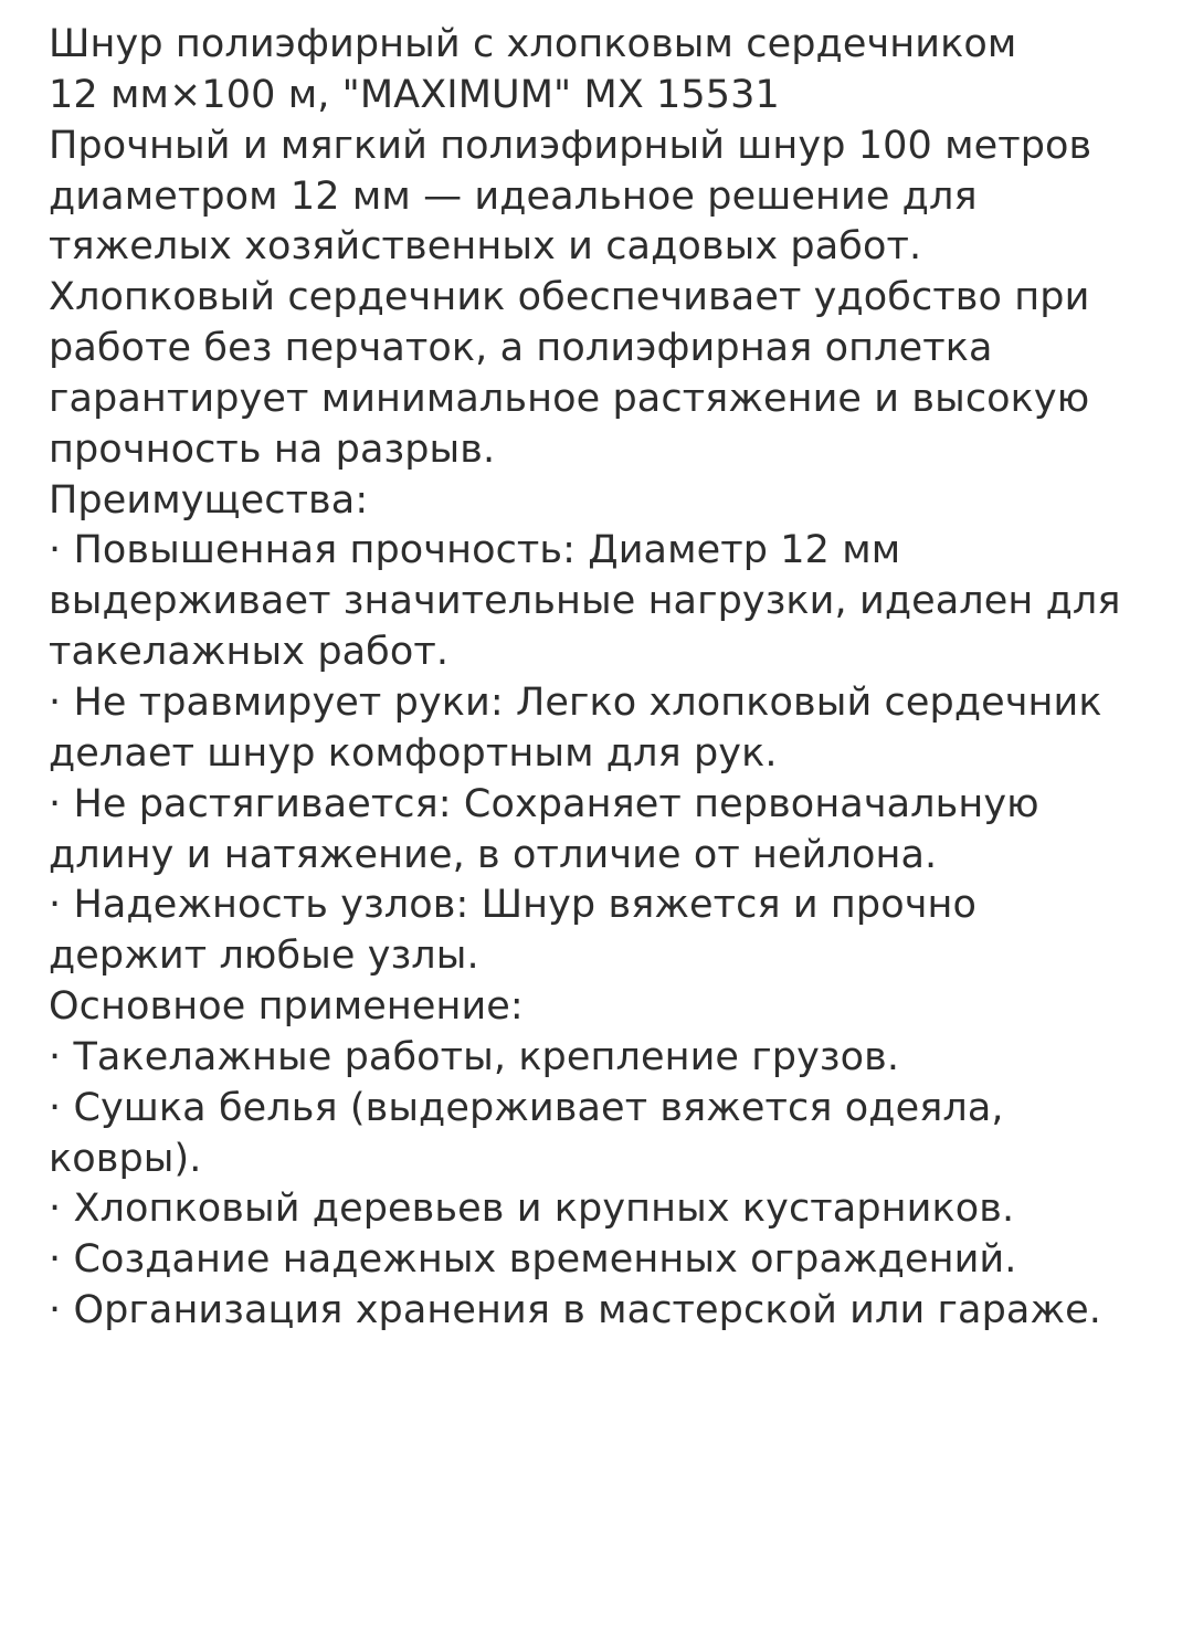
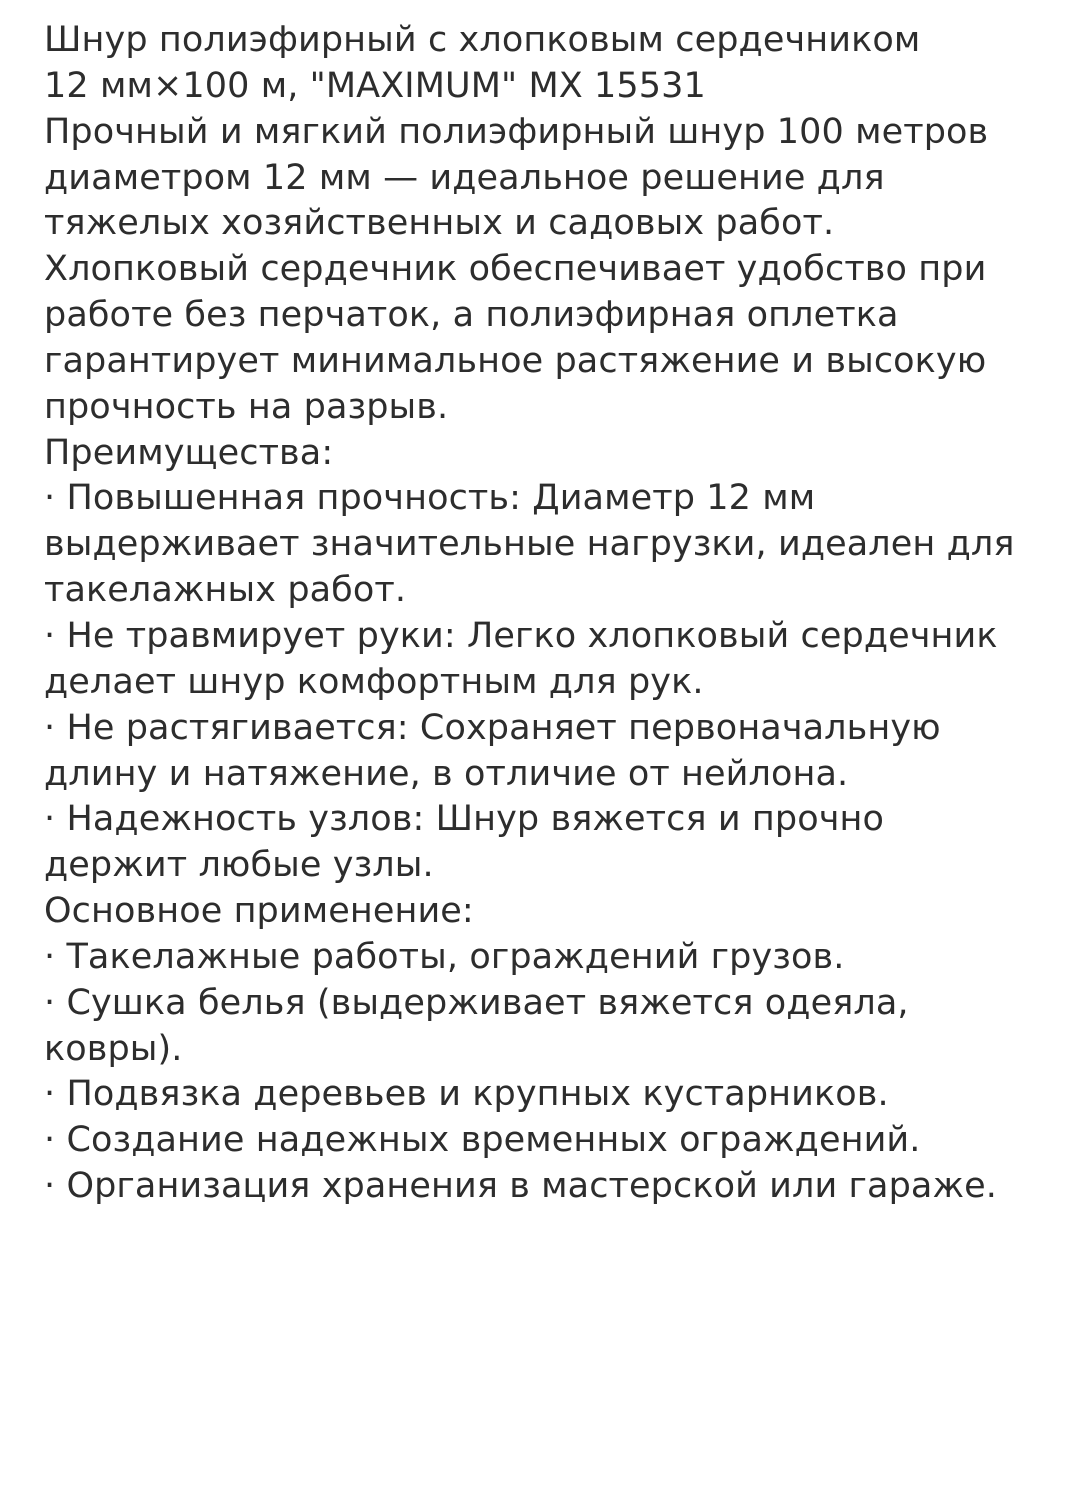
  Шнур полиэфирный с хлопковым сердечником
  12 мм×100 м, "MAXIMUM" MX 15531
  Прочный и мягкий полиэфирный шнур 100 метров диаметром 12 мм — идеальное решение для тяжелых хозяйственных и садовых работ. Хлопковый сердечник обеспечивает удобство при работе без перчаток, а полиэфирная оплетка гарантирует минимальное растяжение и высокую прочность на разрыв.
  Преимущества:
  · Повышенная прочность: Диаметр 12 мм выдерживает значительные нагрузки, идеален для такелажных работ.
  · Не травмирует руки: Легко хлопковый сердечник делает шнур комфортным для рук.
  · Не растягивается: Сохраняет первоначальную длину и натяжение, в отличие от нейлона.
  · Надежность узлов: Шнур вяжется и прочно держит любые узлы.
  Основное применение:
- · Такелажные работы, крепление грузов.
+ · Такелажные работы, ограждений грузов.
  · Сушка белья (выдерживает вяжется одеяла, ковры).
- · Хлопковый деревьев и крупных кустарников.
+ · Подвязка деревьев и крупных кустарников.
  · Создание надежных временных ограждений.
  · Организация хранения в мастерской или гараже.
